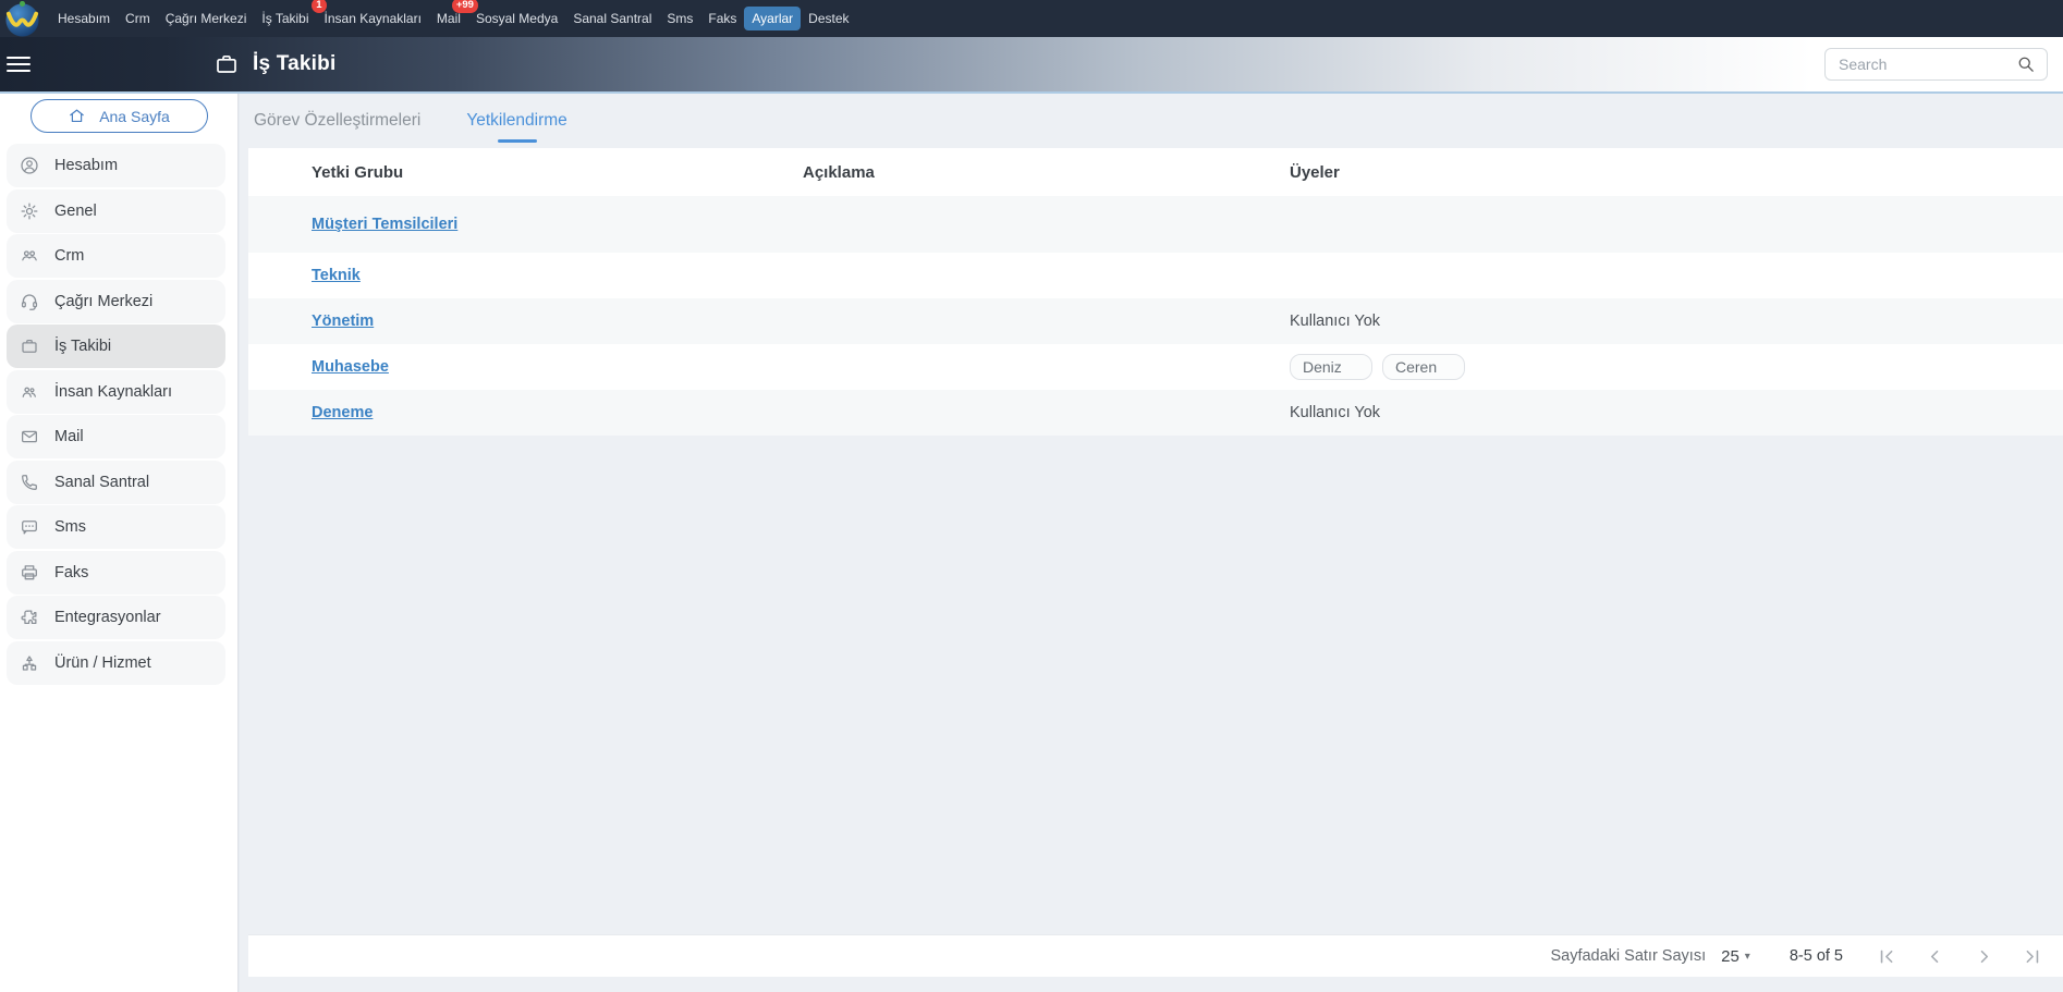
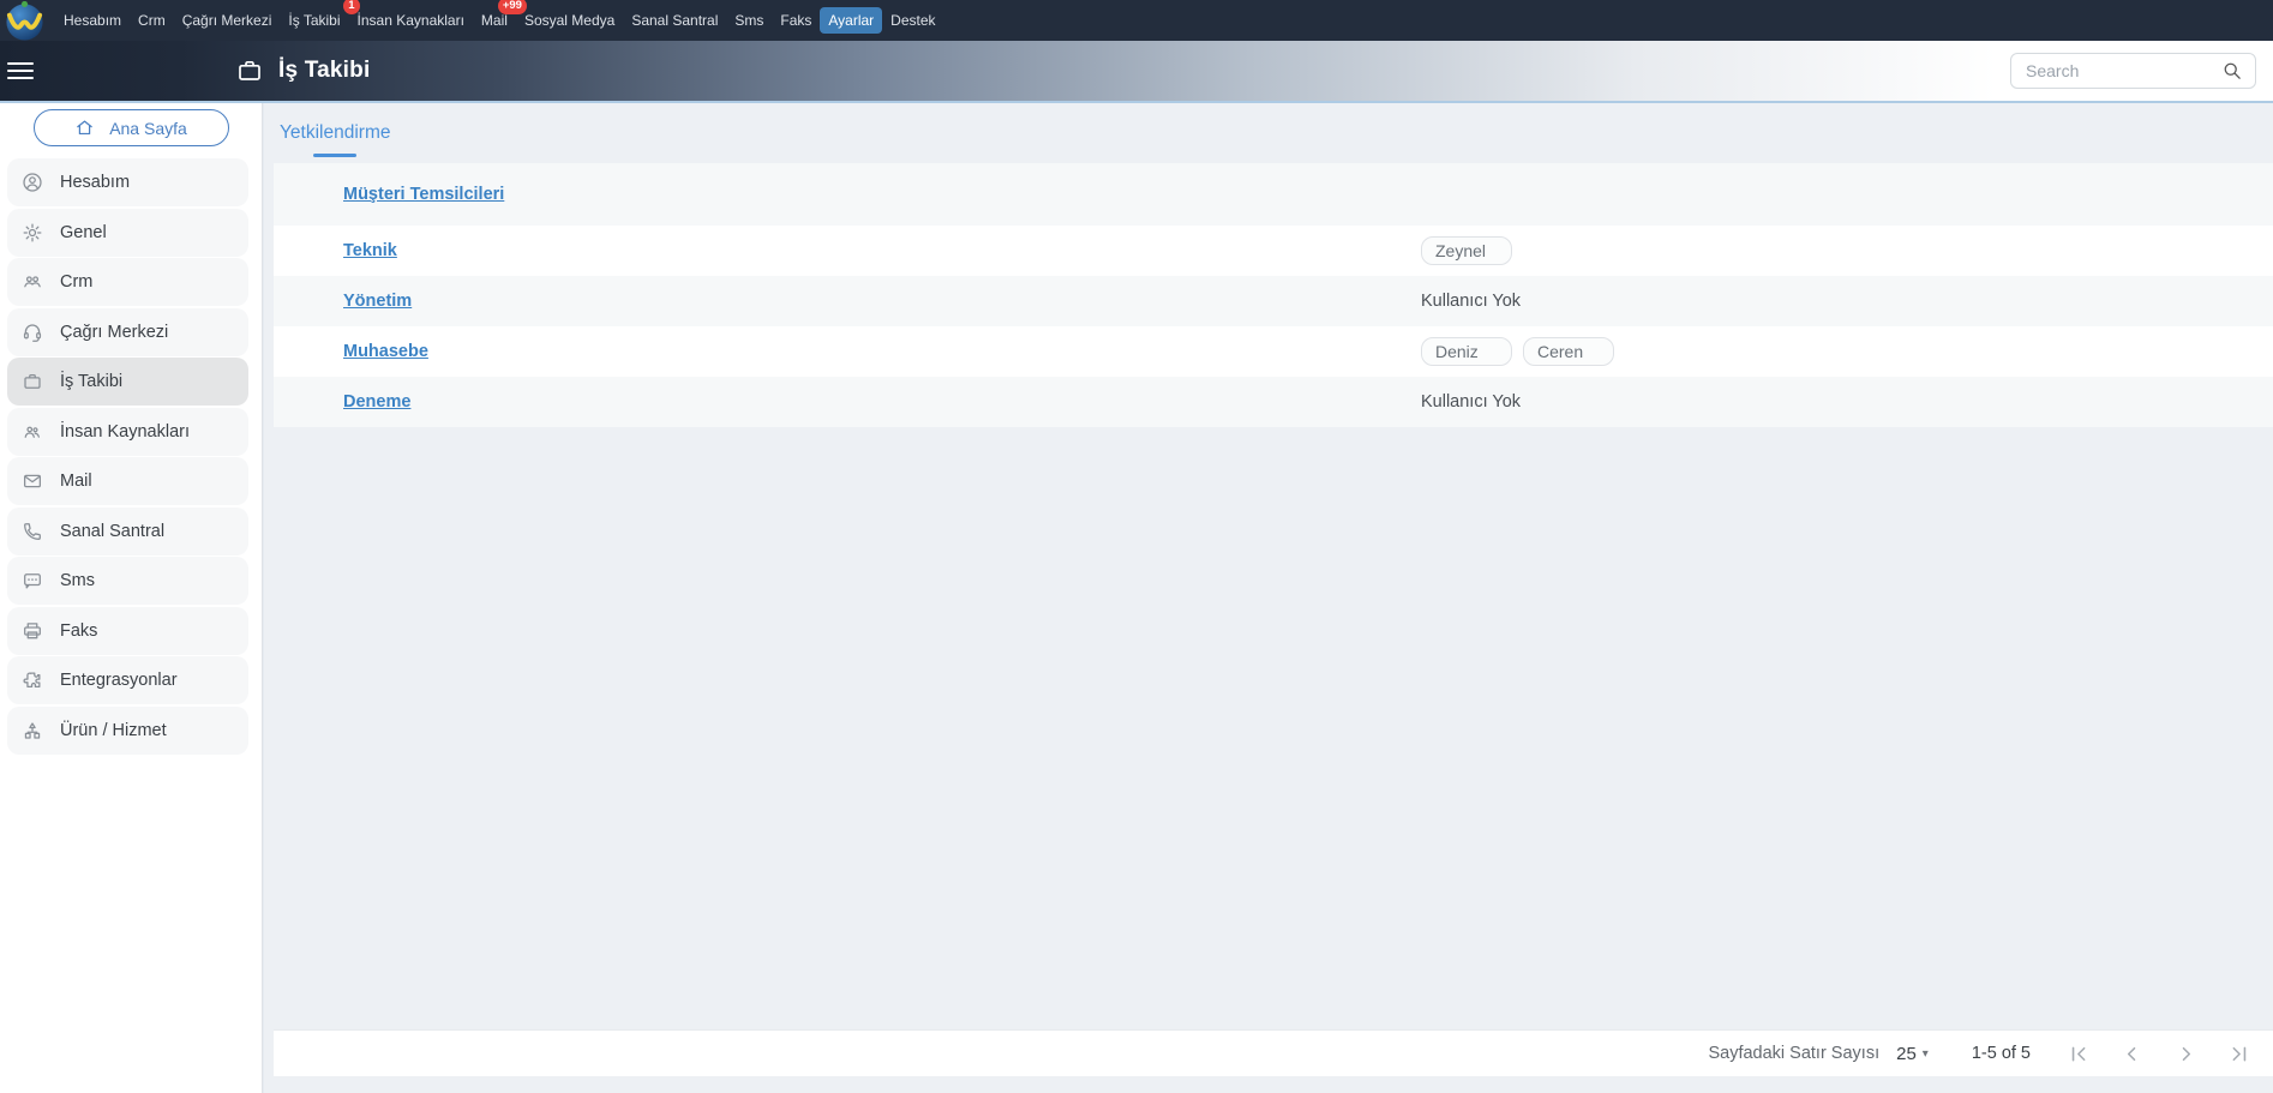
  Hesabım
  Crm
  Çağrı Merkezi
  İş Takibi
  1
  İnsan Kaynakları
  Mail
  +99
  Sosyal Medya
  Sanal Santral
  Sms
  Faks
  Ayarlar
  Destek
  İş Takibi
  Search
  Ana Sayfa
  Hesabım
  Genel
  Crm
  Çağrı Merkezi
  İş Takibi
  İnsan Kaynakları
  Mail
  Sanal Santral
  Sms
  Faks
  Entegrasyonlar
  Ürün / Hizmet
- Görev Özelleştirmeleri
  Yetkilendirme
- Yetki Grubu
- Açıklama
- Üyeler
  Müşteri Temsilcileri
  Teknik
+ Zeynel
  Yönetim
  Kullanıcı Yok
  Muhasebe
  Deniz
  Ceren
  Deneme
  Kullanıcı Yok
  Sayfadaki Satır Sayısı
  25
  ▾
- 8-5 of 5
+ 1-5 of 5
